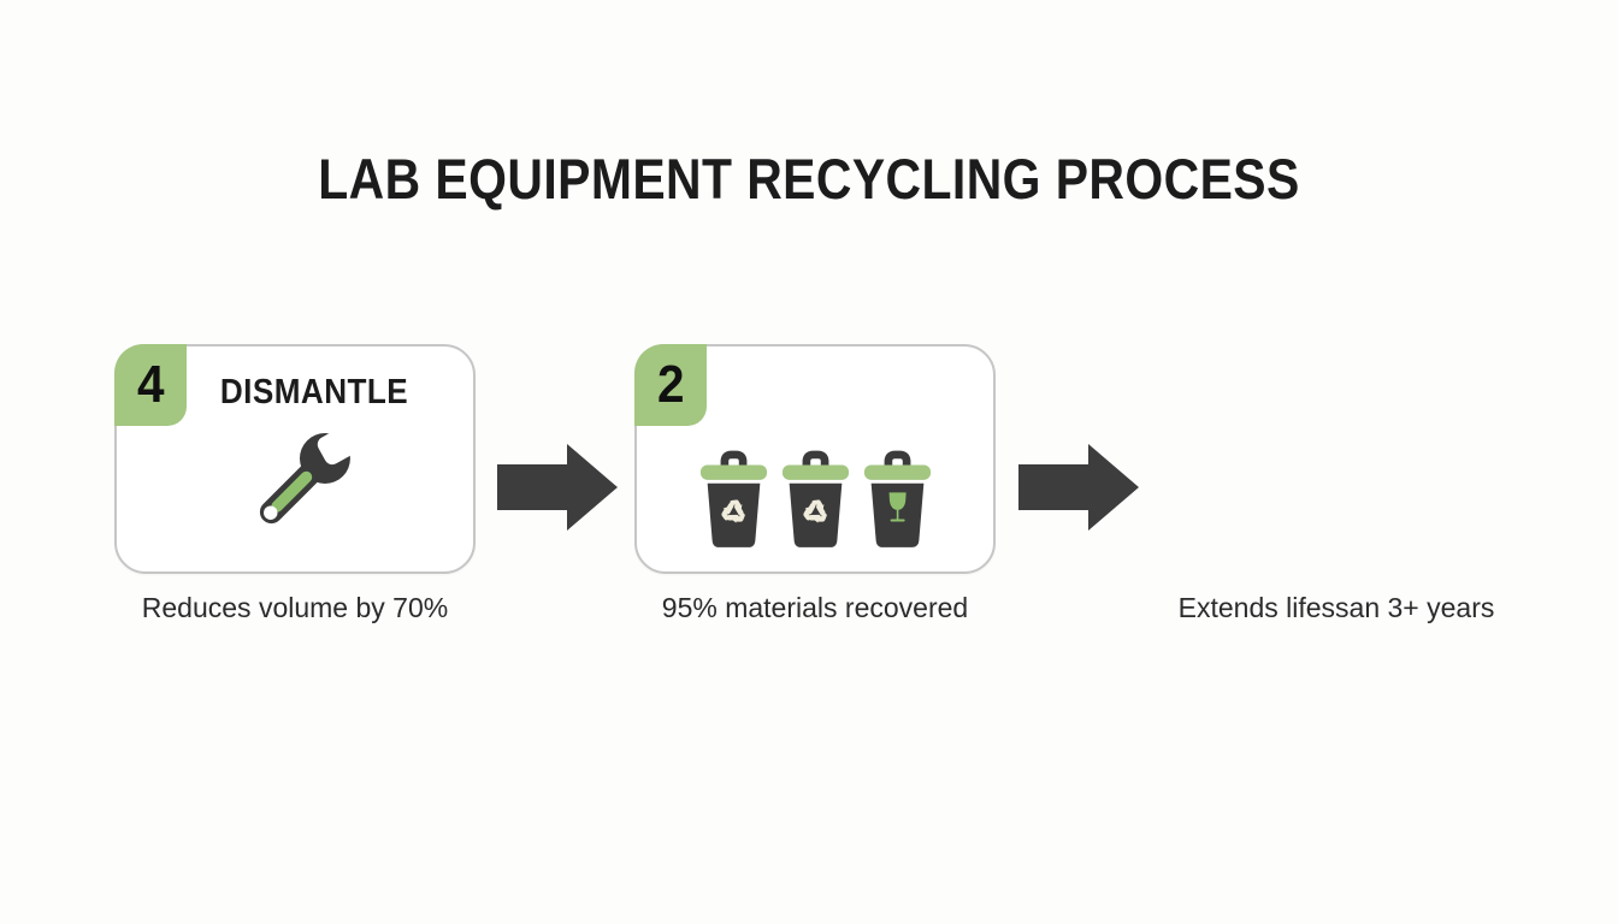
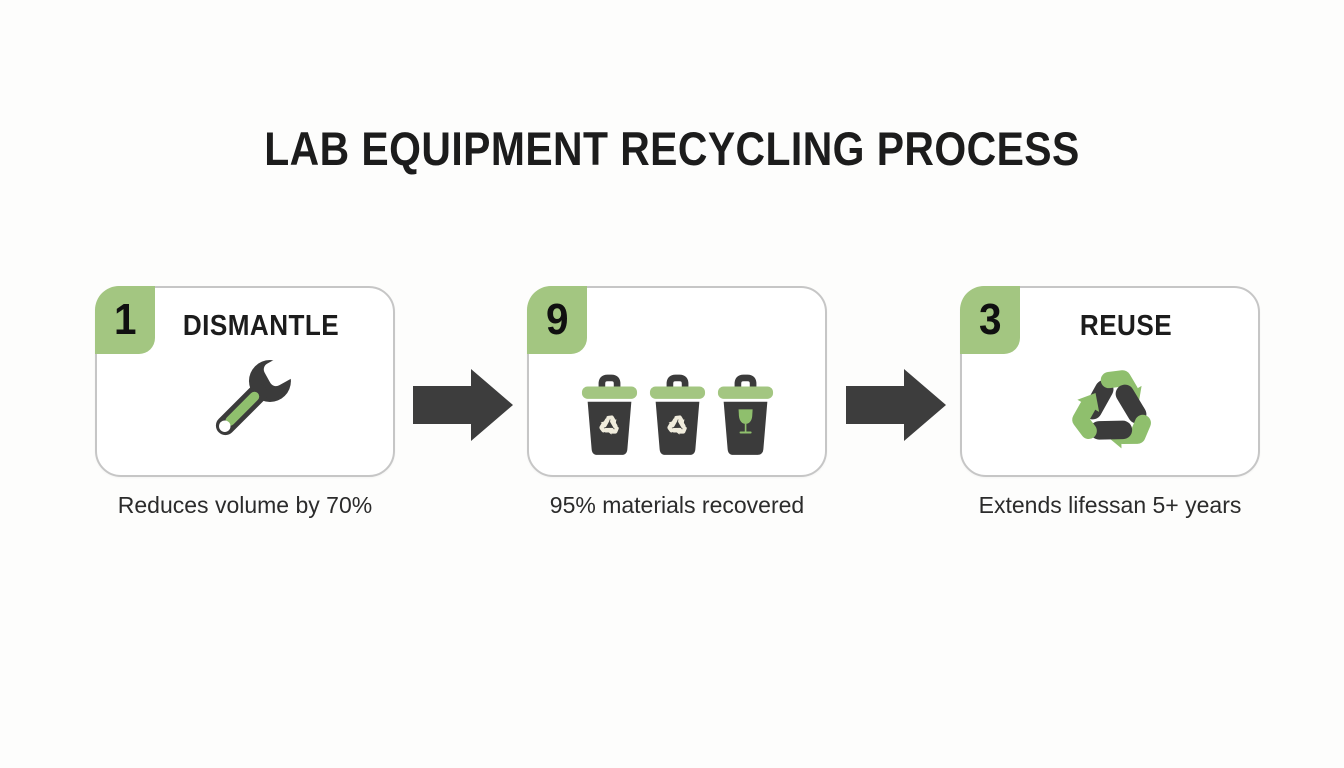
  LAB EQUIPMENT RECYCLING PROCESS
- 4
+ 1
  DISMANTLE
- 2
+ 9
+ 3
+ REUSE
  Reduces volume by 70%
  95% materials recovered
- Extends lifessan 3+ years
+ Extends lifessan 5+ years
